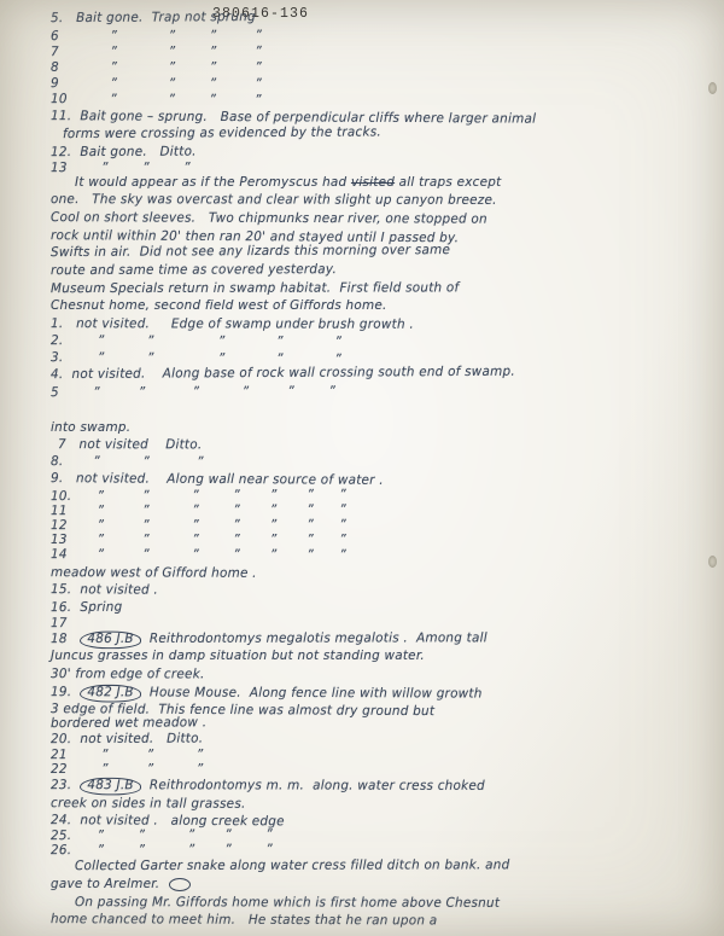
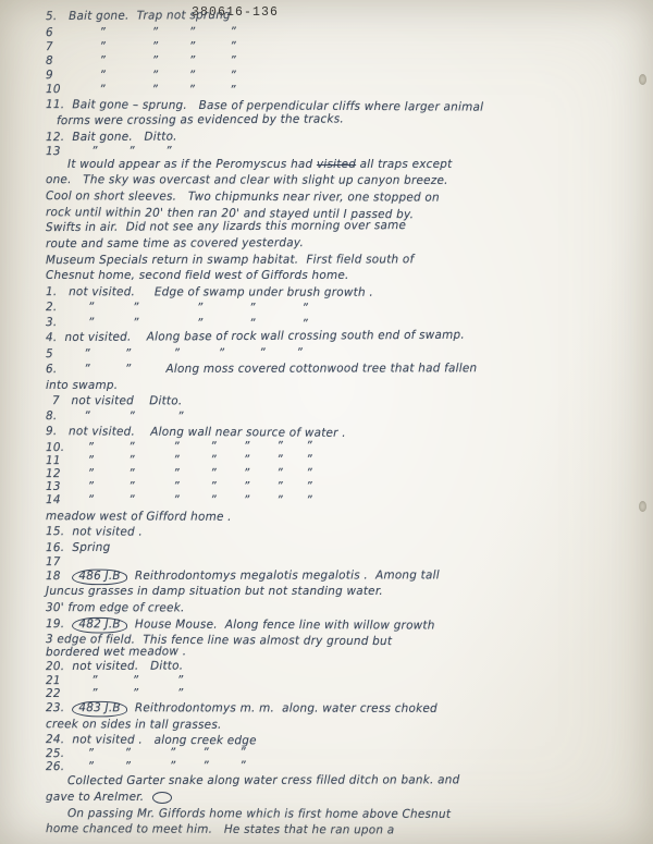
  380616-136
  5. Bait gone. Trap not sprung
  6 ” ” ” ”
  7 ” ” ” ”
  8 ” ” ” ”
  9 ” ” ” ”
  10 ” ” ” ”
  11. Bait gone – sprung. Base of perpendicular cliffs where larger animal
  forms were crossing as evidenced by the tracks.
  12. Bait gone. Ditto.
  13 ” ” ”
  It would appear as if the Peromyscus had visited all traps except
  one. The sky was overcast and clear with slight up canyon breeze.
  Cool on short sleeves. Two chipmunks near river, one stopped on
  rock until within 20' then ran 20' and stayed until I passed by.
  Swifts in air. Did not see any lizards this morning over same
  route and same time as covered yesterday.
  Museum Specials return in swamp habitat. First field south of
  Chesnut home, second field west of Giffords home.
  1. not visited. Edge of swamp under brush growth .
  2. ” ” ” ” ”
  3. ” ” ” ” ”
  4. not visited. Along base of rock wall crossing south end of swamp.
  5 ” ” ” ” ” ”
+ 6. ” ” Along moss covered cottonwood tree that had fallen
  into swamp.
  7 not visited Ditto.
  8. ” ” ”
  9. not visited. Along wall near source of water .
  10. ” ” ” ” ” ” ”
  11 ” ” ” ” ” ” ”
  12 ” ” ” ” ” ” ”
  13 ” ” ” ” ” ” ”
  14 ” ” ” ” ” ” ”
  meadow west of Gifford home .
  15. not visited .
  16. Spring
  17
  18 486 J.B Reithrodontomys megalotis megalotis . Among tall
  Juncus grasses in damp situation but not standing water.
  30' from edge of creek.
  19. 482 J.B House Mouse. Along fence line with willow growth
  3 edge of field. This fence line was almost dry ground but
  bordered wet meadow .
  20. not visited. Ditto.
  21 ” ” ”
  22 ” ” ”
  23. 483 J.B Reithrodontomys m. m. along. water cress choked
  creek on sides in tall grasses.
  24. not visited . along creek edge
  25. ” ” ” ” ”
  26. ” ” ” ” ”
  Collected Garter snake along water cress filled ditch on bank. and
  gave to Arelmer.
  On passing Mr. Giffords home which is first home above Chesnut
  home chanced to meet him. He states that he ran upon a
